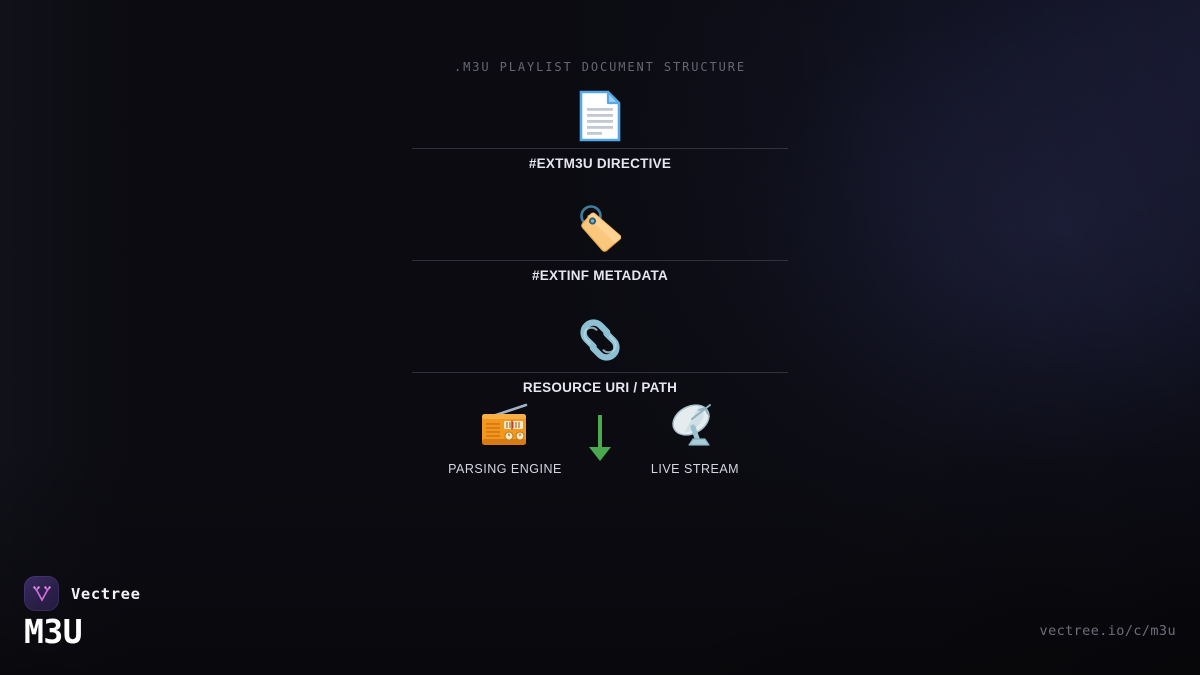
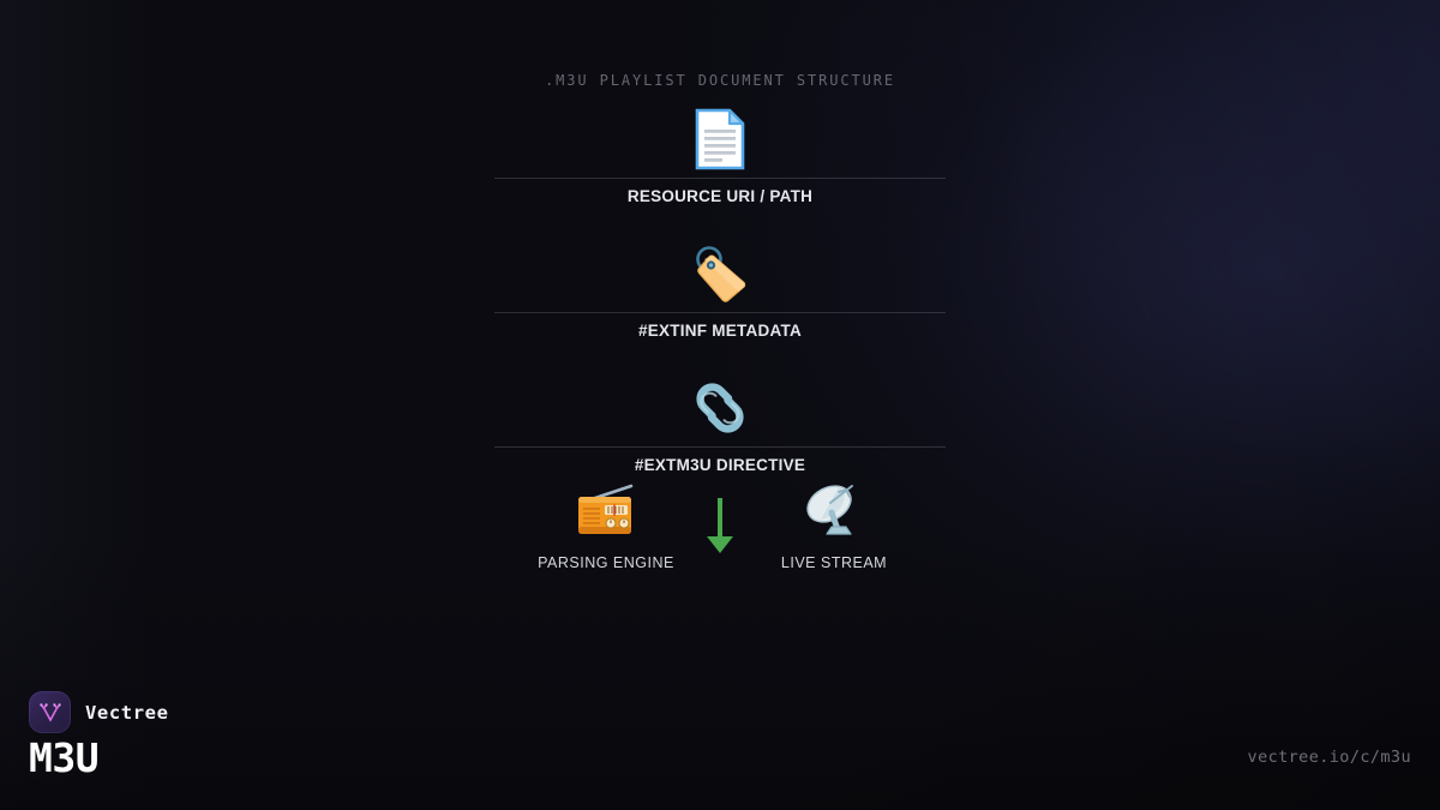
  .M3U PLAYLIST DOCUMENT STRUCTURE
- #EXTM3U DIRECTIVE
+ RESOURCE URI / PATH
  #EXTINF METADATA
- RESOURCE URI / PATH
+ #EXTM3U DIRECTIVE
  PARSING ENGINE
  LIVE STREAM
  Vectree
  M3U
  vectree.io/c/m3u
